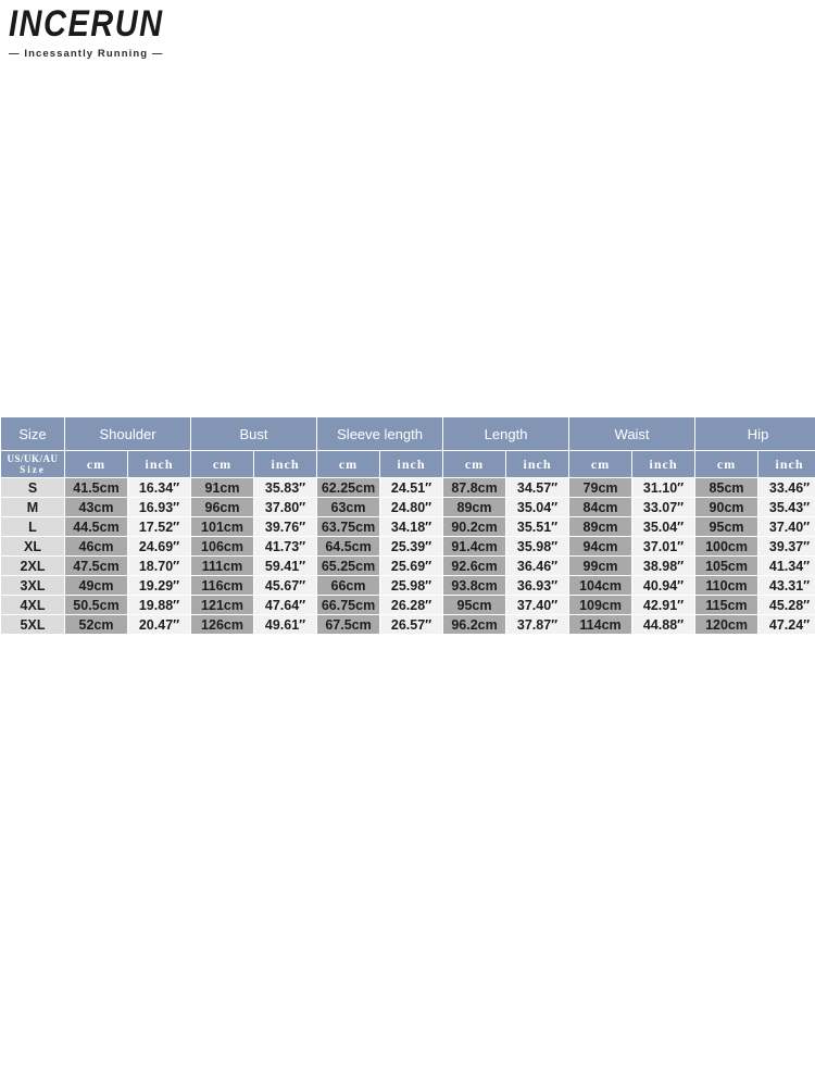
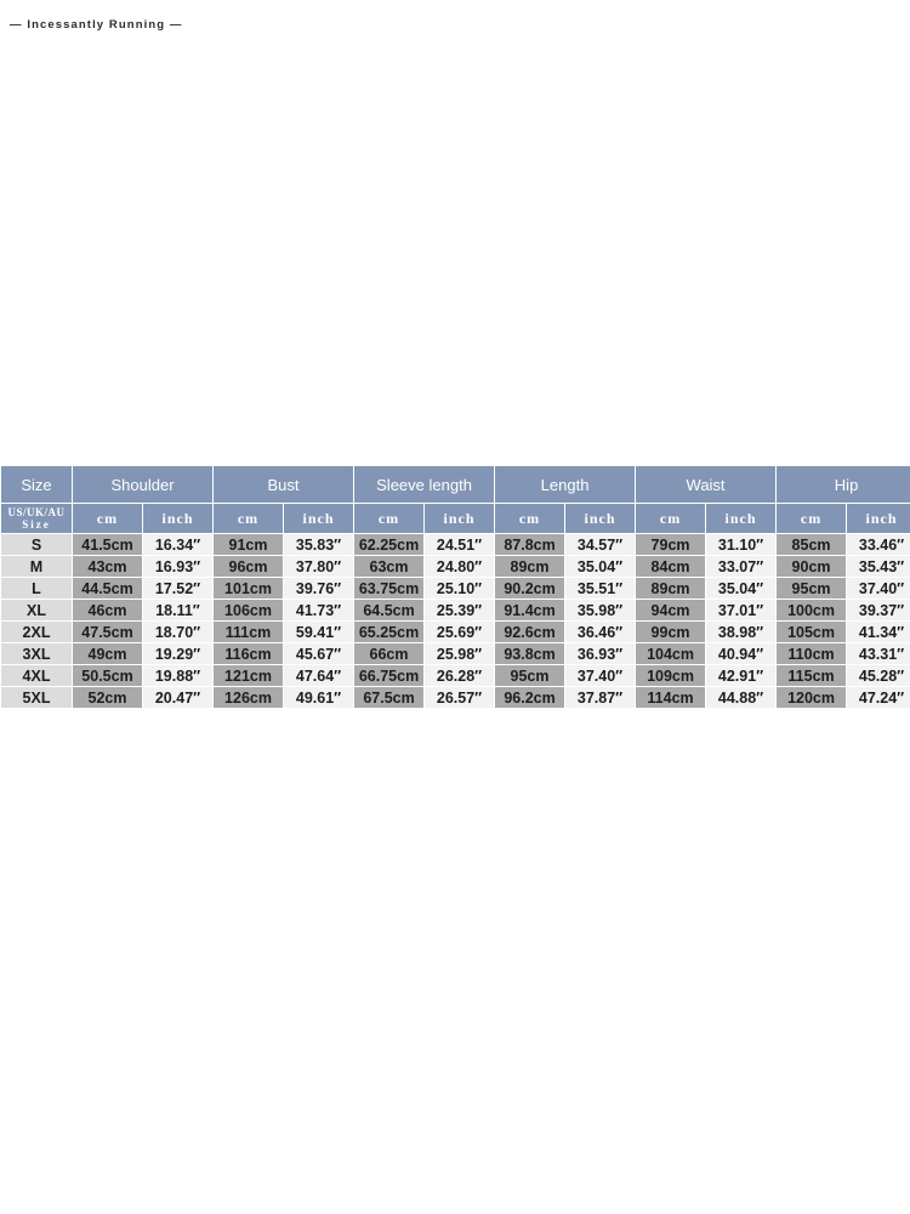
- INCERUN
  — Incessantly Running —
  Size	Shoulder	Bust	Sleeve length	Length	Waist	Hip
  US/UK/AU Size	cm	inch	cm	inch	cm	inch	cm	inch	cm	inch	cm	inch
  S	41.5cm	16.34″	91cm	35.83″	62.25cm	24.51″	87.8cm	34.57″	79cm	31.10″	85cm	33.46″
  M	43cm	16.93″	96cm	37.80″	63cm	24.80″	89cm	35.04″	84cm	33.07″	90cm	35.43″
- L	44.5cm	17.52″	101cm	39.76″	63.75cm	34.18″	90.2cm	35.51″	89cm	35.04″	95cm	37.40″
+ L	44.5cm	17.52″	101cm	39.76″	63.75cm	25.10″	90.2cm	35.51″	89cm	35.04″	95cm	37.40″
- XL	46cm	24.69″	106cm	41.73″	64.5cm	25.39″	91.4cm	35.98″	94cm	37.01″	100cm	39.37″
+ XL	46cm	18.11″	106cm	41.73″	64.5cm	25.39″	91.4cm	35.98″	94cm	37.01″	100cm	39.37″
  2XL	47.5cm	18.70″	111cm	59.41″	65.25cm	25.69″	92.6cm	36.46″	99cm	38.98″	105cm	41.34″
  3XL	49cm	19.29″	116cm	45.67″	66cm	25.98″	93.8cm	36.93″	104cm	40.94″	110cm	43.31″
  4XL	50.5cm	19.88″	121cm	47.64″	66.75cm	26.28″	95cm	37.40″	109cm	42.91″	115cm	45.28″
  5XL	52cm	20.47″	126cm	49.61″	67.5cm	26.57″	96.2cm	37.87″	114cm	44.88″	120cm	47.24″
